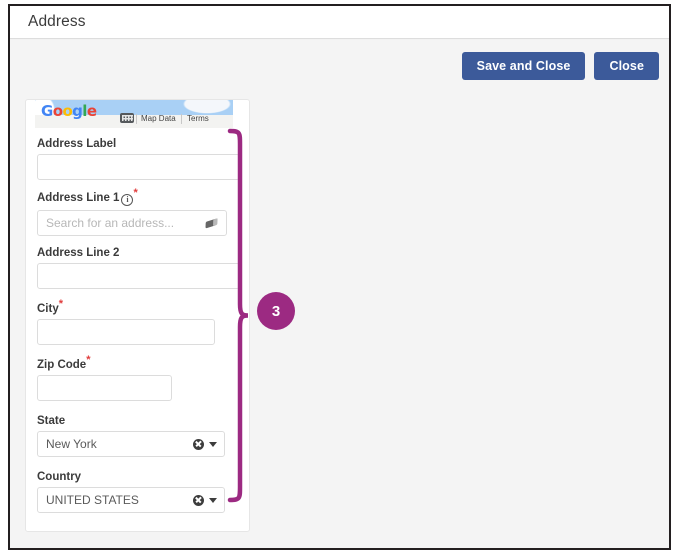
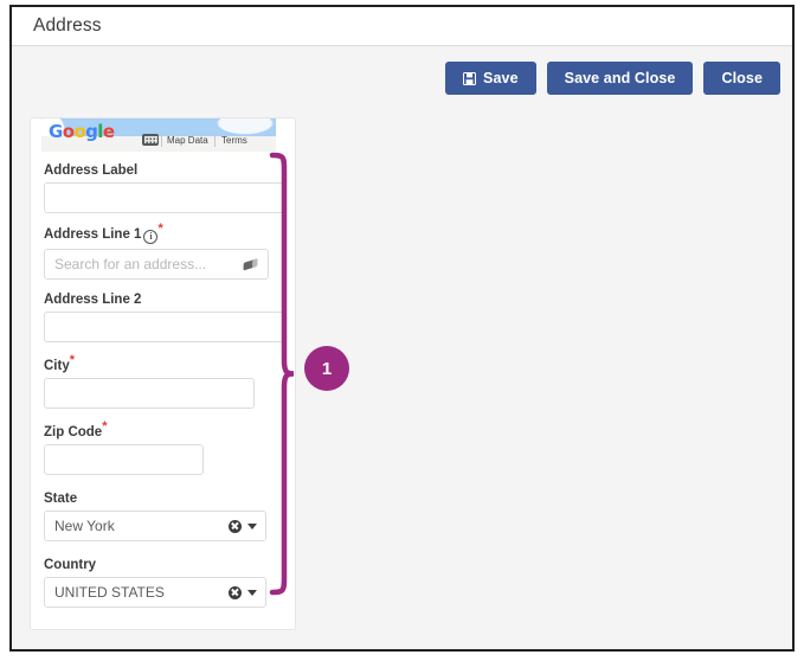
  Address
+ Save
  Save and Close
  Close
  Google
  Map Data
  Terms
  Address Label
  Address Line 1 i*
  Search for an address...
  Address Line 2
  City*
  Zip Code*
  State
  New York
  Country
  UNITED STATES
- 3
+ 1
